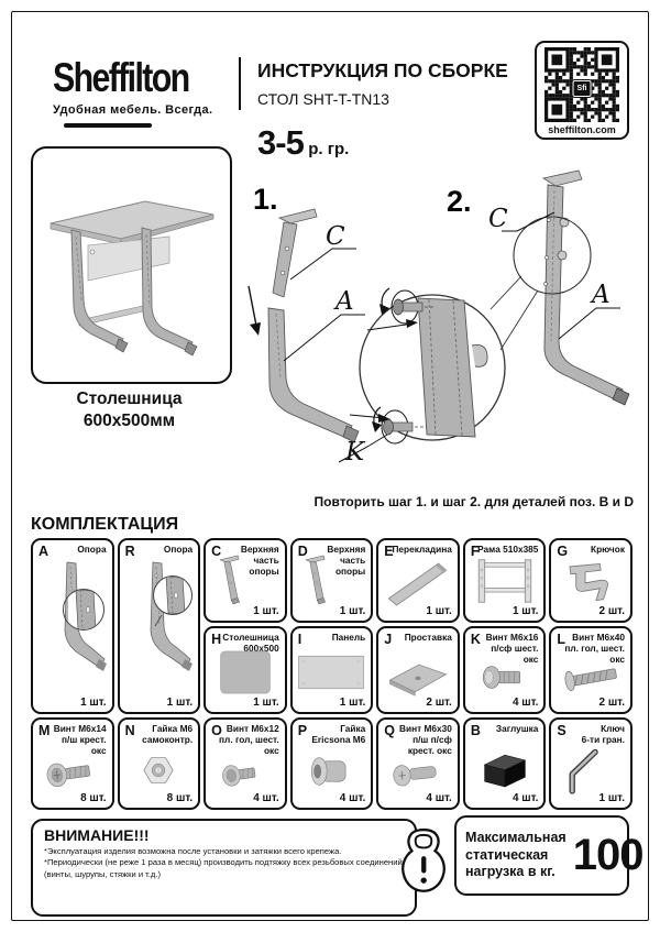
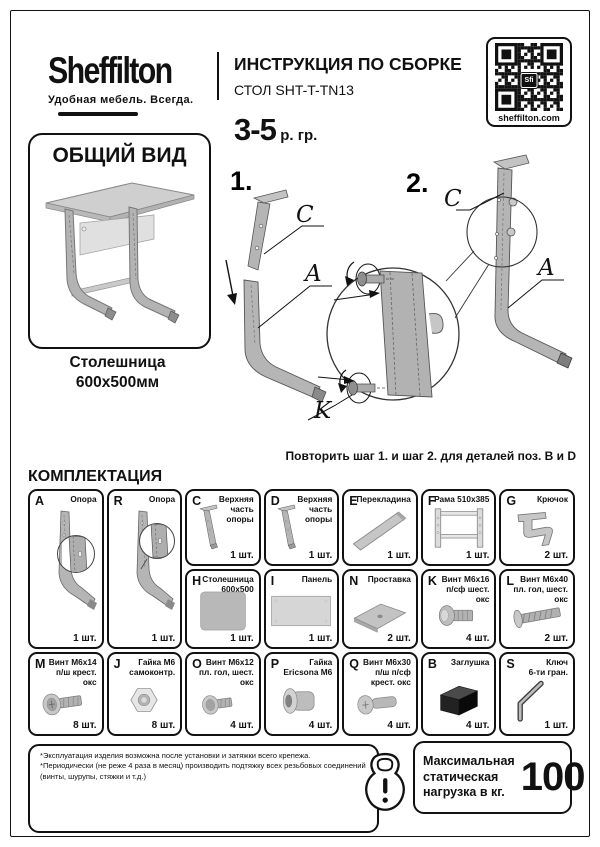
  Sheffilton
  Удобная мебель. Всегда.
  ИНСТРУКЦИЯ ПО СБОРКЕ
  СТОЛ SHT-T-TN13
  sheffilton.com
  3-5 р. гр.
+ ОБЩИЙ ВИД
  Столешница
  600х500мм
  1.
  2.
  C
  A
  K
  C
  A
  Повторить шаг 1. и шаг 2. для деталей поз. В и D
  КОМПЛЕКТАЦИЯ
  A
  Опора
  1 шт.
  R
  Опора
  1 шт.
  C
  Верхняя
  часть
  опоры
  1 шт.
  D
  Верхняя
  часть
  опоры
  1 шт.
  E
  Перекладина
  1 шт.
  F
  Рама 510х385
  1 шт.
  G
  Крючок
  2 шт.
  H
  Столешница
  600х500
  1 шт.
  I
  Панель
  1 шт.
- J
+ N
  Проставка
  2 шт.
  K
  Винт М6х16
  п/сф шест. окс
  4 шт.
  L
  Винт М6х40
  пл. гол, шест. окс
  2 шт.
  M
  Винт М6х14
  п/ш крест. окс
  8 шт.
- N
+ J
  Гайка М6
  самоконтр.
  8 шт.
  O
  Винт М6х12
  пл. гол, шест. окс
  4 шт.
  P
  Гайка
  Ericsona М6
  4 шт.
  Q
  Винт М6х30
  п/ш п/сф крест. окс
  4 шт.
  B
  Заглушка
  4 шт.
  S
  Ключ
  6-ти гран.
  1 шт.
- ВНИМАНИЕ!!!
  *Эксплуатация изделия возможна после установки и затяжки всего крепежа.
- *Периодически (не реже 1 раза в месяц) производить подтяжку всех резьбовых соединений (винты, шурупы, стяжки и т.д.)
+ *Периодически (не реже 4 раза в месяц) производить подтяжку всех резьбовых соединений (винты, шурупы, стяжки и т.д.)
  Максимальная
  статическая
  нагрузка в кг.
  100
